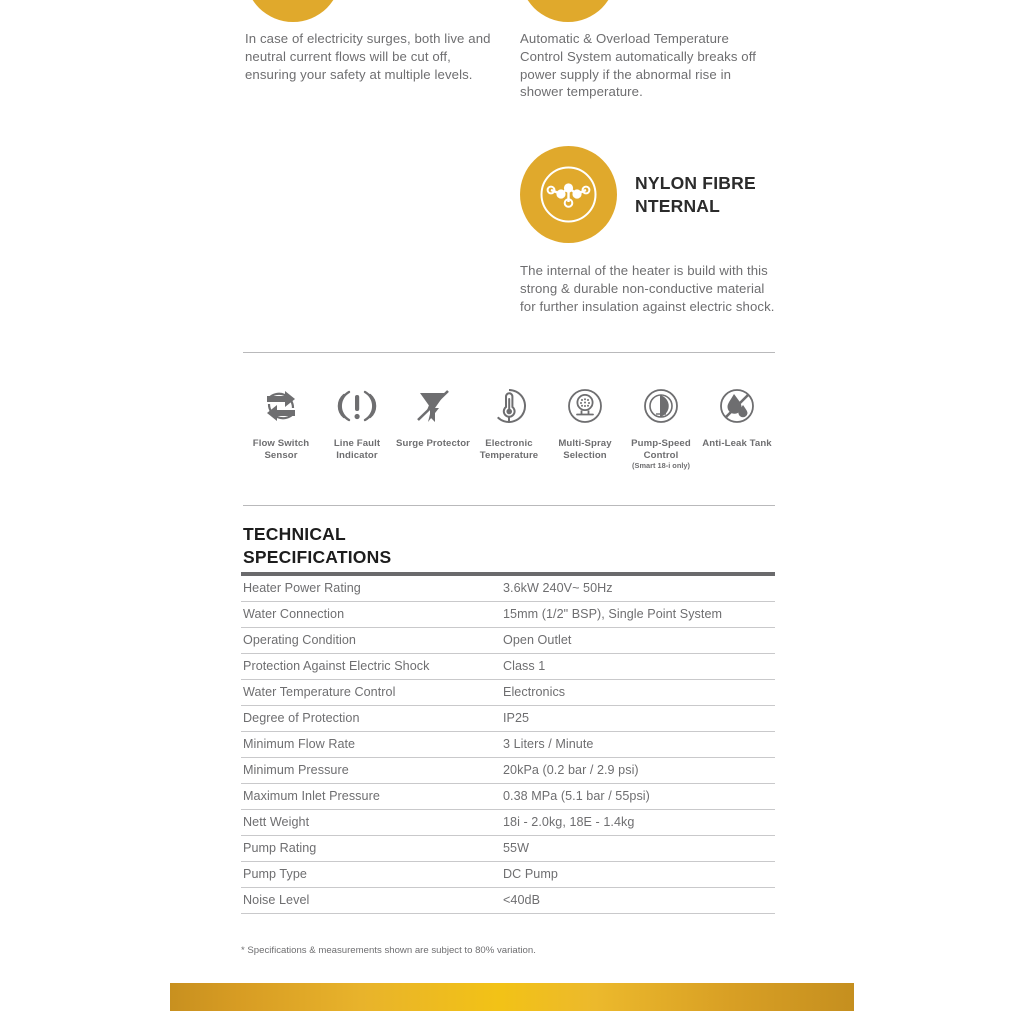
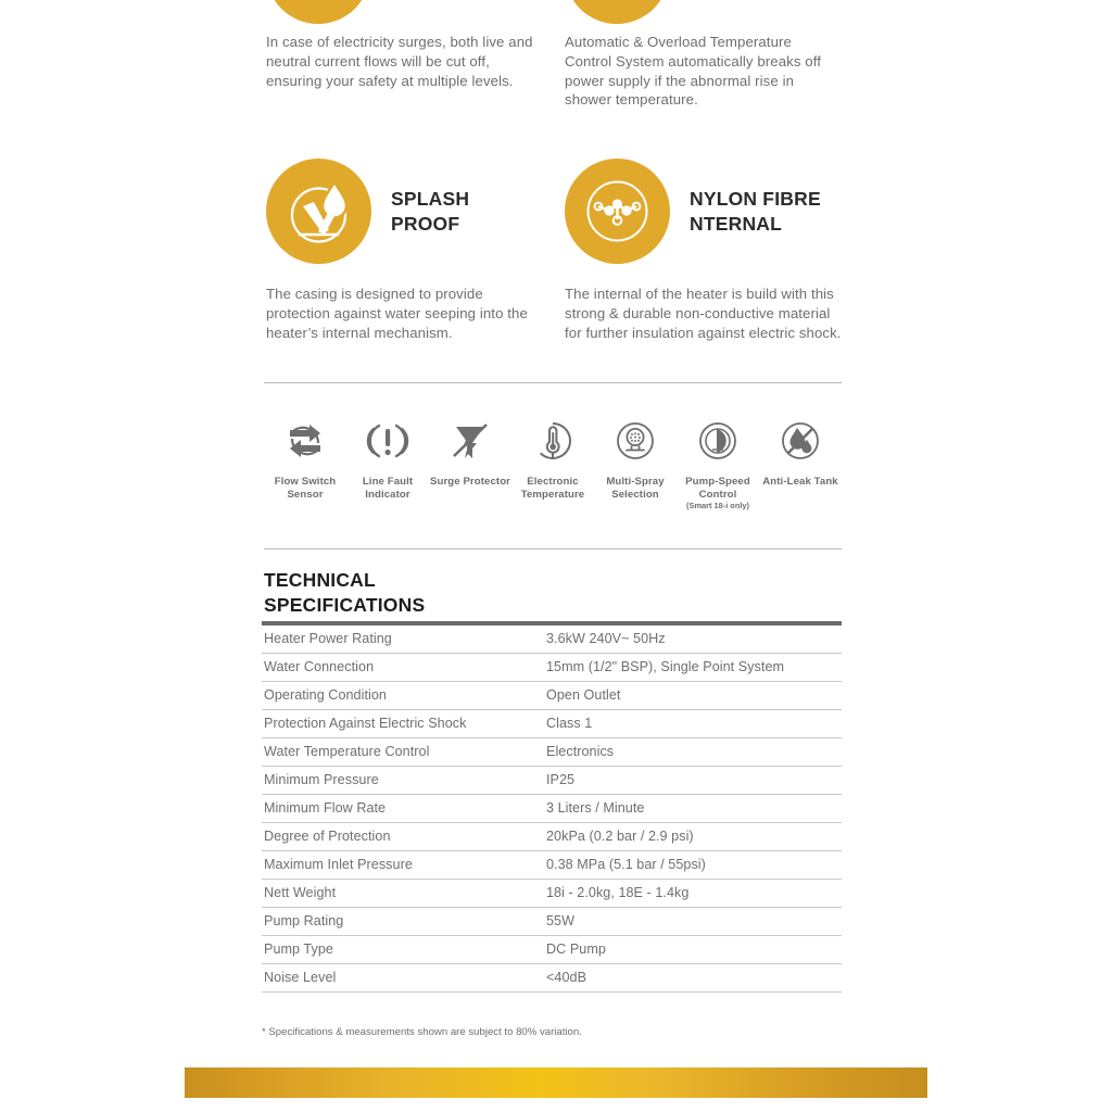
  In case of electricity surges, both live and neutral current flows will be cut off, ensuring your safety at multiple levels.
  Automatic & Overload Temperature Control System automatically breaks off power supply if the abnormal rise in shower temperature.
+ SPLASH PROOF
+ The casing is designed to provide protection against water seeping into the heater’s internal mechanism.
  NYLON FIBRE NTERNAL
  The internal of the heater is build with this strong & durable non-conductive material for further insulation against electric shock.
  Flow Switch Sensor
  Line Fault Indicator
  Surge Protector
  Electronic Temperature
  Multi-Spray Selection
  Pump-Speed Control
  (Smart 18-i only)
  Anti-Leak Tank
  TECHNICAL
  SPECIFICATIONS
  Heater Power Rating	3.6kW 240V~ 50Hz
  Water Connection	15mm (1/2" BSP), Single Point System
  Operating Condition	Open Outlet
  Protection Against Electric Shock	Class 1
  Water Temperature Control	Electronics
- Degree of Protection	IP25
+ Minimum Pressure	IP25
  Minimum Flow Rate	3 Liters / Minute
- Minimum Pressure	20kPa (0.2 bar / 2.9 psi)
+ Degree of Protection	20kPa (0.2 bar / 2.9 psi)
  Maximum Inlet Pressure	0.38 MPa (5.1 bar / 55psi)
  Nett Weight	18i - 2.0kg, 18E - 1.4kg
  Pump Rating	55W
  Pump Type	DC Pump
  Noise Level	<40dB
  * Specifications & measurements shown are subject to 80% variation.
